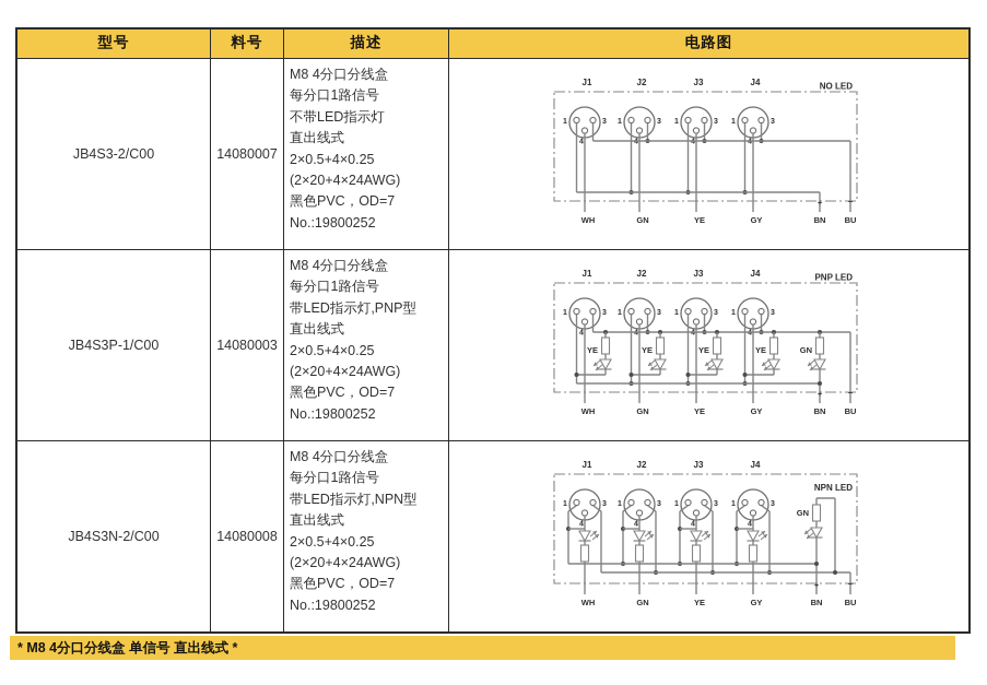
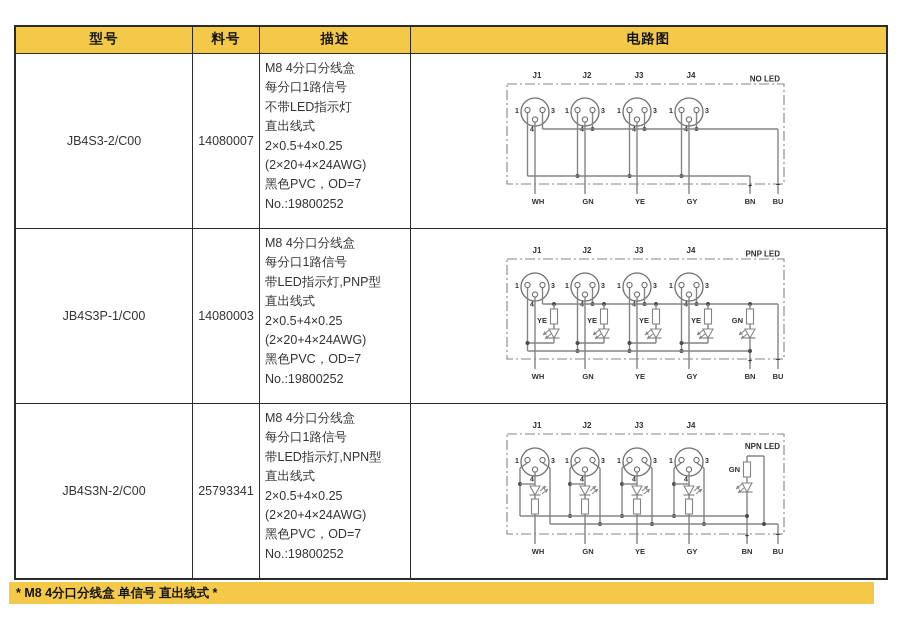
  型号	料号	描述	电路图
  JB4S3-2/C00	14080007	M8 4分口分线盒 每分口1路信号 不带LED指示灯 直出线式 2×0.5+4×0.25 (2×20+4×24AWG) 黑色PVC，OD=7 No.:19800252	NO LED J1 J2 J3 J4 WH GN YE GY BN − BU
  JB4S3P-1/C00	14080003	M8 4分口分线盒 每分口1路信号 带LED指示灯,PNP型 直出线式 2×0.5+4×0.25 (2×20+4×24AWG) 黑色PVC，OD=7 No.:19800252	PNP LED J1 J2 J3 J4 WH GN YE GY BN − BU YE YE YE YE GN
- JB4S3N-2/C00	14080008	M8 4分口分线盒 每分口1路信号 带LED指示灯,NPN型 直出线式 2×0.5+4×0.25 (2×20+4×24AWG) 黑色PVC，OD=7 No.:19800252	NPN LED J1 J2 J3 J4 WH GN YE GY GN BN − BU
+ JB4S3N-2/C00	25793341	M8 4分口分线盒 每分口1路信号 带LED指示灯,NPN型 直出线式 2×0.5+4×0.25 (2×20+4×24AWG) 黑色PVC，OD=7 No.:19800252	NPN LED J1 J2 J3 J4 WH GN YE GY GN BN − BU
  * M8 4分口分线盒 单信号 直出线式 *
